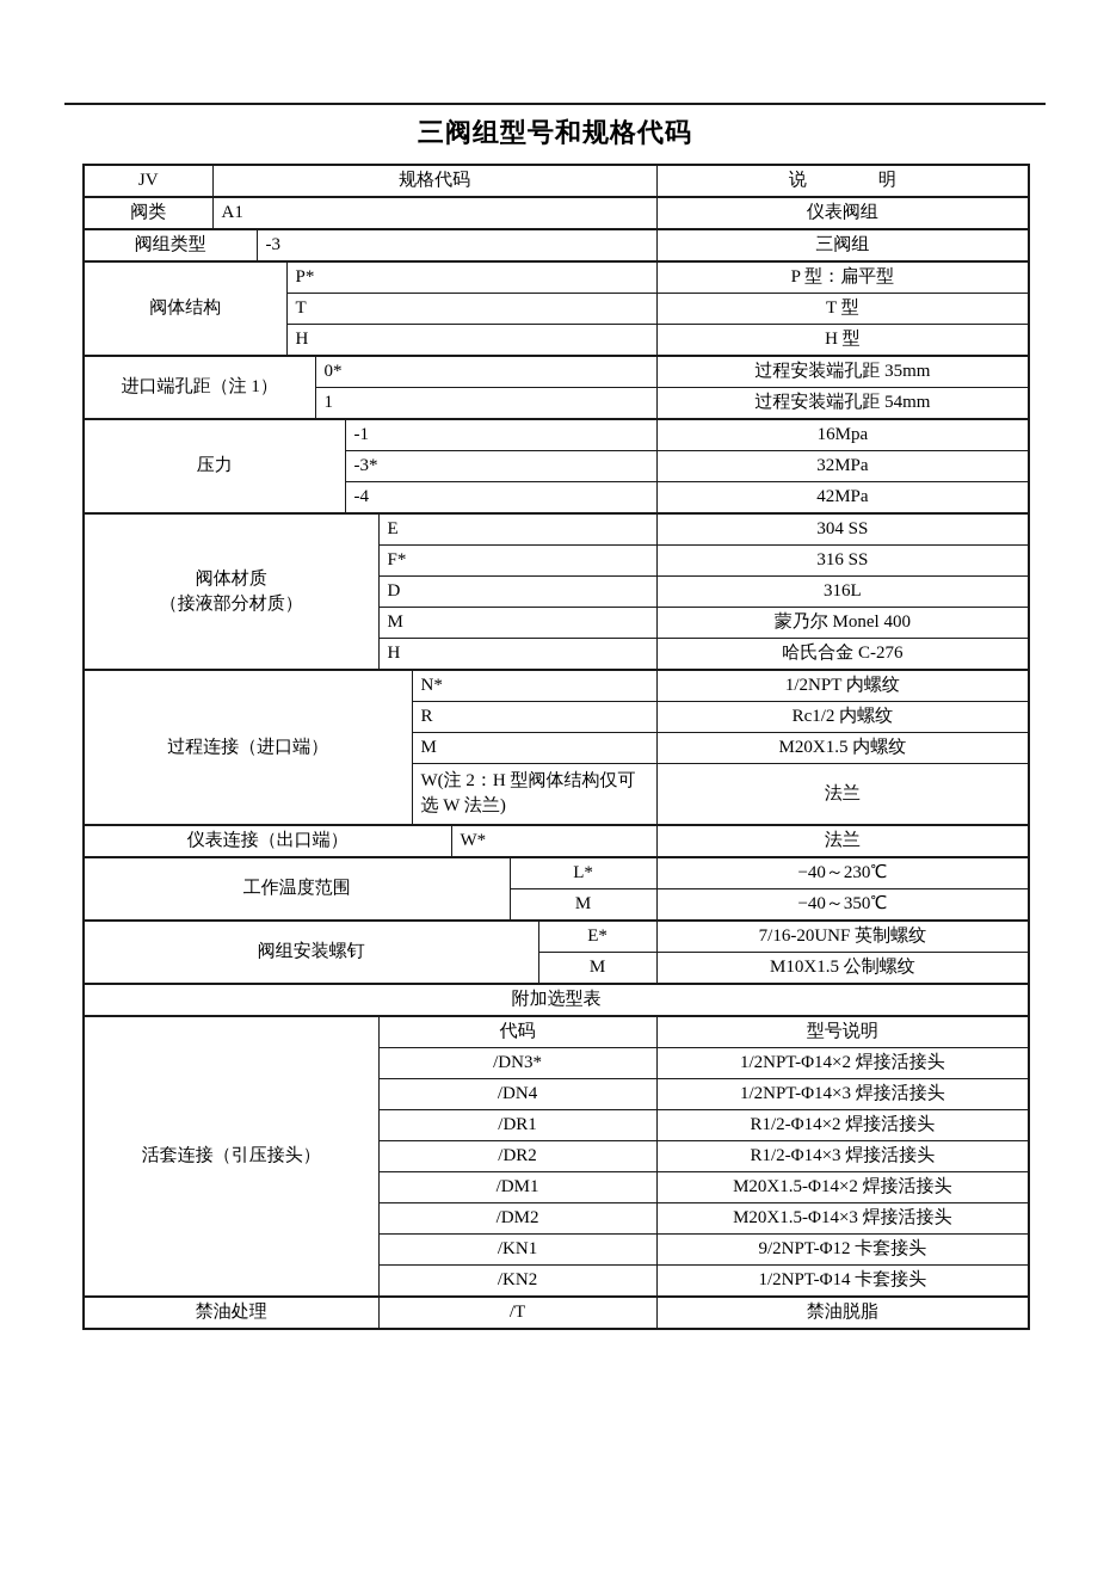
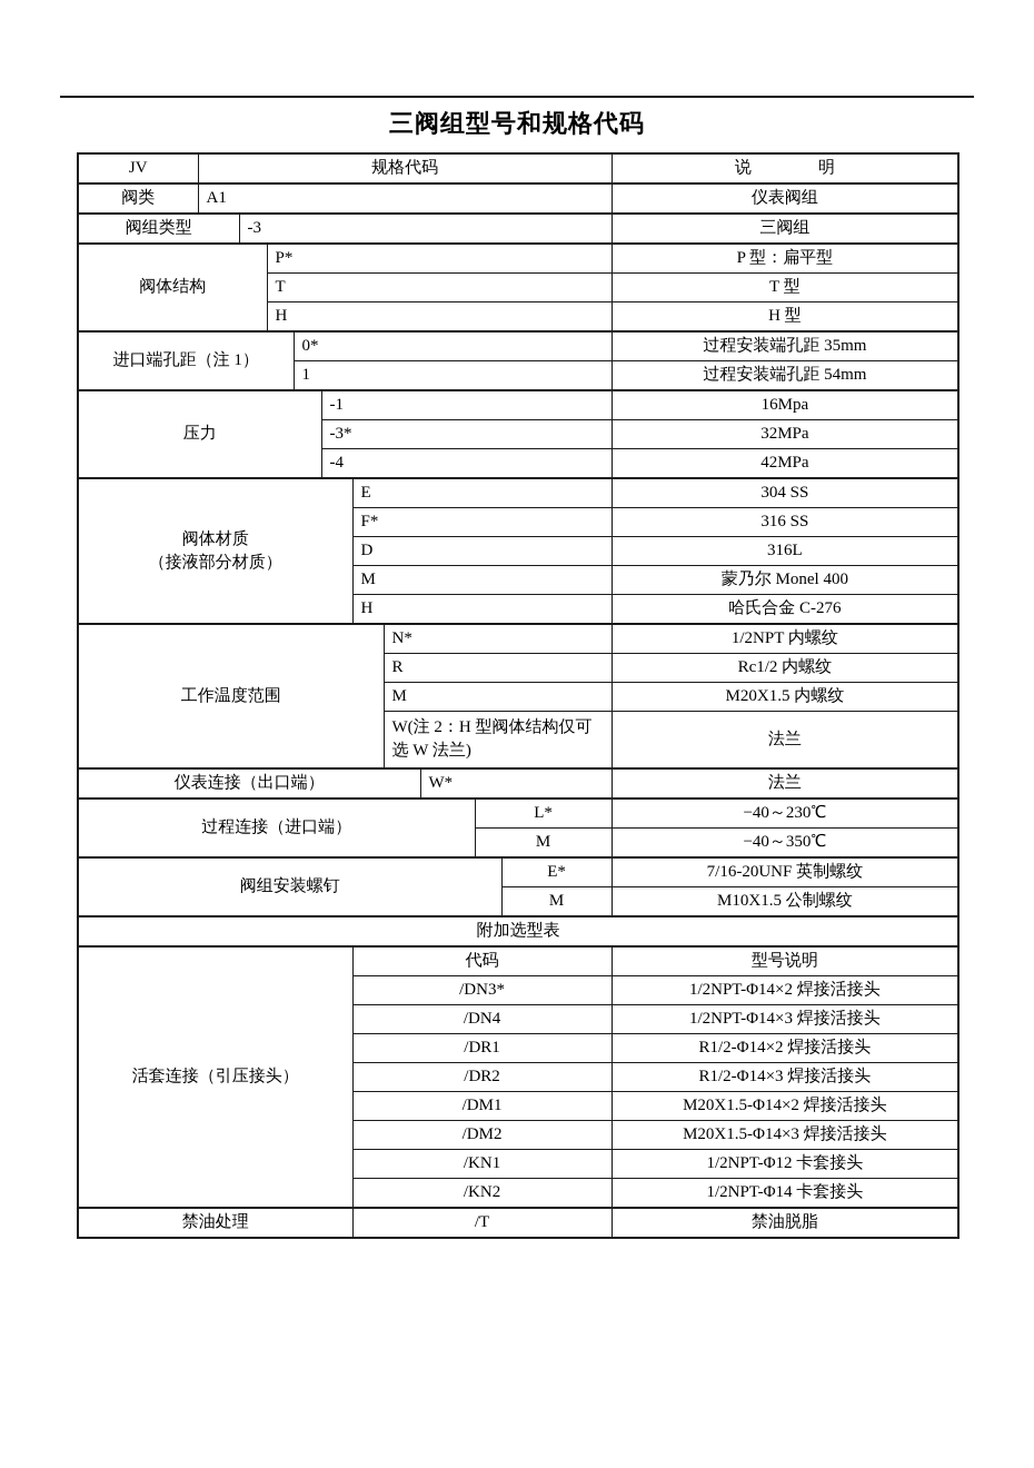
  三阀组型号和规格代码
  JV	规格代码	说 明
  阀类	A1	仪表阀组
  阀组类型	-3	三阀组
  阀体结构	P*	P 型：扁平型
  T	T 型
  H	H 型
  进口端孔距（注 1）	0*	过程安装端孔距 35mm
  1	过程安装端孔距 54mm
  压力	-1	16Mpa
  -3*	32MPa
  -4	42MPa
  阀体材质 （接液部分材质）	E	304 SS
  F*	316 SS
  D	316L
  M	蒙乃尔 Monel 400
  H	哈氏合金 C-276
- 过程连接（进口端）	N*	1/2NPT 内螺纹
+ 工作温度范围	N*	1/2NPT 内螺纹
  R	Rc1/2 内螺纹
  M	M20X1.5 内螺纹
  W(注 2：H 型阀体结构仅可选 W 法兰)	法兰
  仪表连接（出口端）	W*	法兰
- 工作温度范围	L*	−40～230℃
+ 过程连接（进口端）	L*	−40～230℃
  M	−40～350℃
  阀组安装螺钉	E*	7/16-20UNF 英制螺纹
  M	M10X1.5 公制螺纹
  附加选型表
  活套连接（引压接头）	代码	型号说明
  /DN3*	1/2NPT-Φ14×2 焊接活接头
  /DN4	1/2NPT-Φ14×3 焊接活接头
  /DR1	R1/2-Φ14×2 焊接活接头
  /DR2	R1/2-Φ14×3 焊接活接头
  /DM1	M20X1.5-Φ14×2 焊接活接头
  /DM2	M20X1.5-Φ14×3 焊接活接头
- /KN1	9/2NPT-Φ12 卡套接头
+ /KN1	1/2NPT-Φ12 卡套接头
  /KN2	1/2NPT-Φ14 卡套接头
  禁油处理	/T	禁油脱脂
